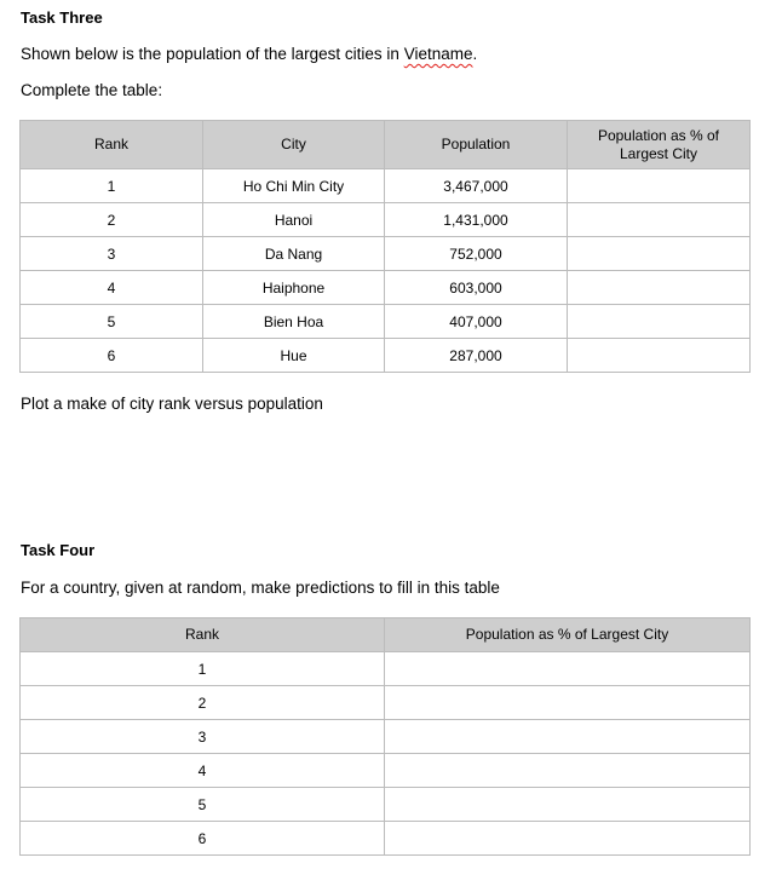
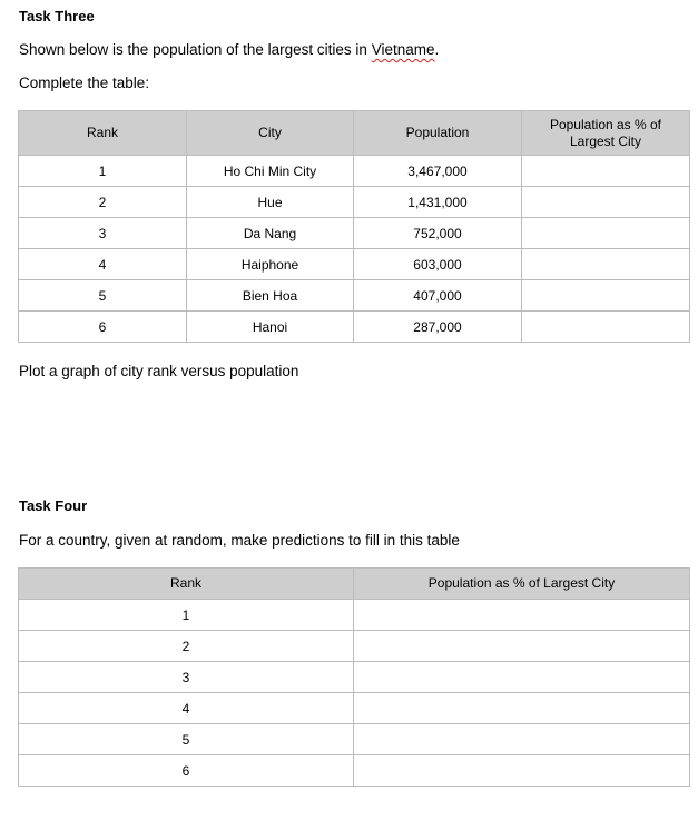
  Task Three
  Shown below is the population of the largest cities in Vietname.
  Complete the table:
  Rank	City	Population	Population as % of Largest City
  1	Ho Chi Min City	3,467,000
- 2	Hanoi	1,431,000
+ 2	Hue	1,431,000
  3	Da Nang	752,000
  4	Haiphone	603,000
  5	Bien Hoa	407,000
- 6	Hue	287,000
+ 6	Hanoi	287,000
- Plot a make of city rank versus population
+ Plot a graph of city rank versus population
  Task Four
  For a country, given at random, make predictions to fill in this table
  Rank	Population as % of Largest City
  1
  2
  3
  4
  5
  6
